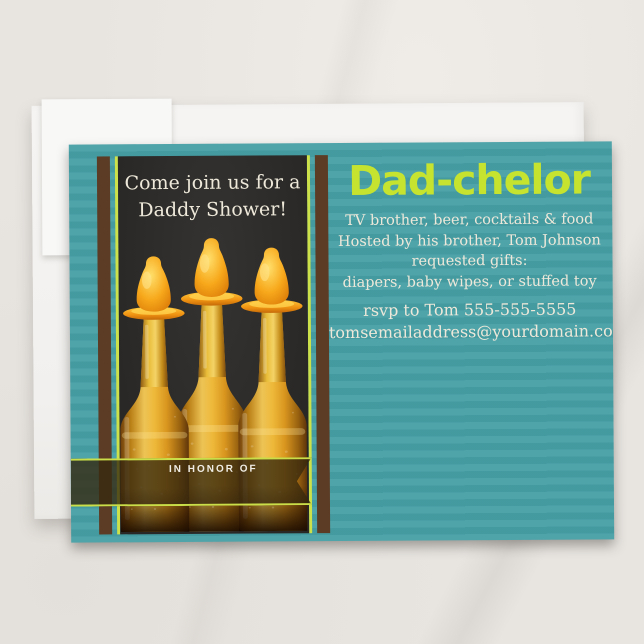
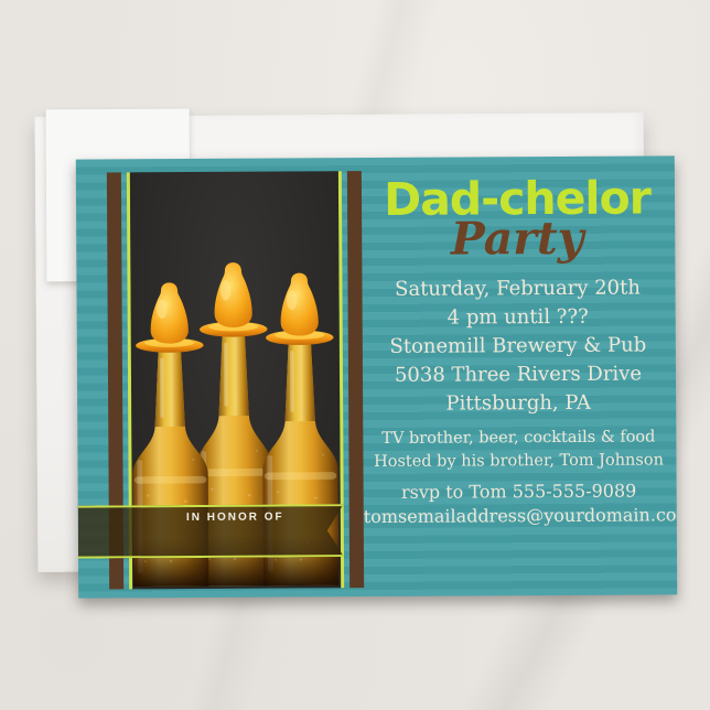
- Come join us for a
- Daddy Shower!
  IN HONOR OF
  Dad-chelor
+ Party
+ Saturday, February 20th
+ 4 pm until ???
+ Stonemill Brewery & Pub
+ 5038 Three Rivers Drive
+ Pittsburgh, PA
  TV brother, beer, cocktails & food
  Hosted by his brother, Tom Johnson
- requested gifts:
- diapers, baby wipes, or stuffed toy
- rsvp to Tom 555-555-5555
+ rsvp to Tom 555-555-9089
  tomsemailaddress@yourdomain.co
